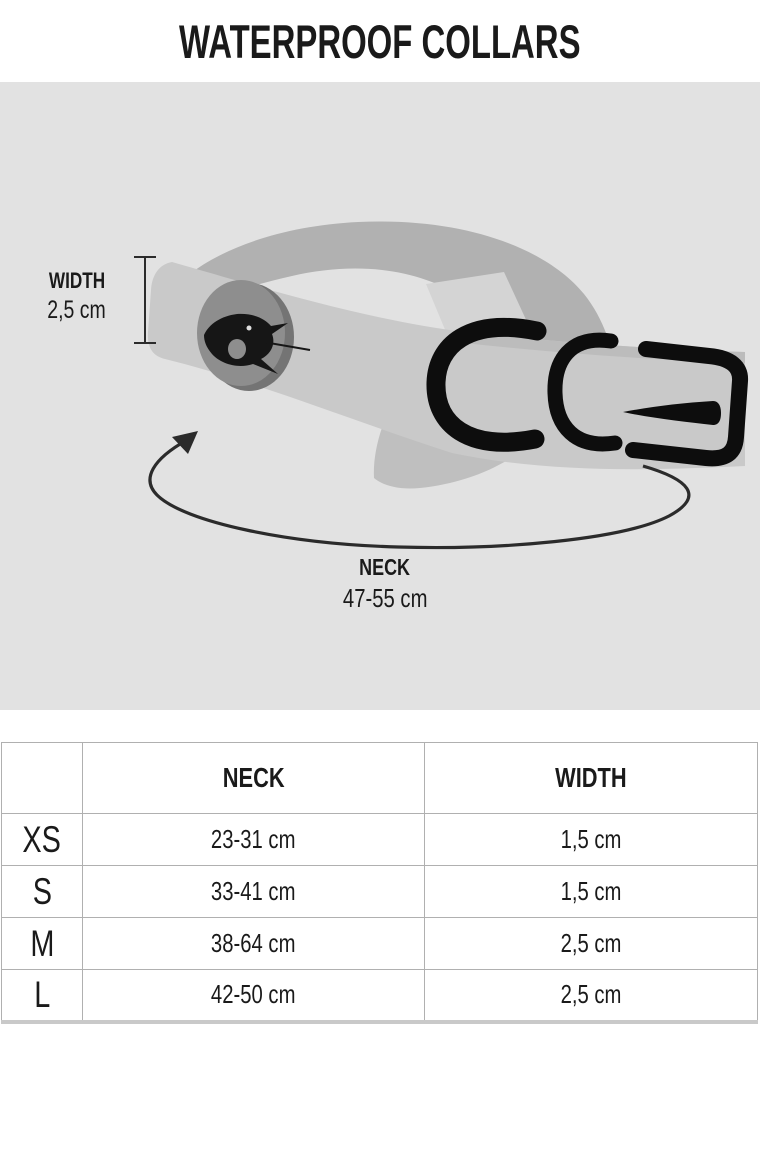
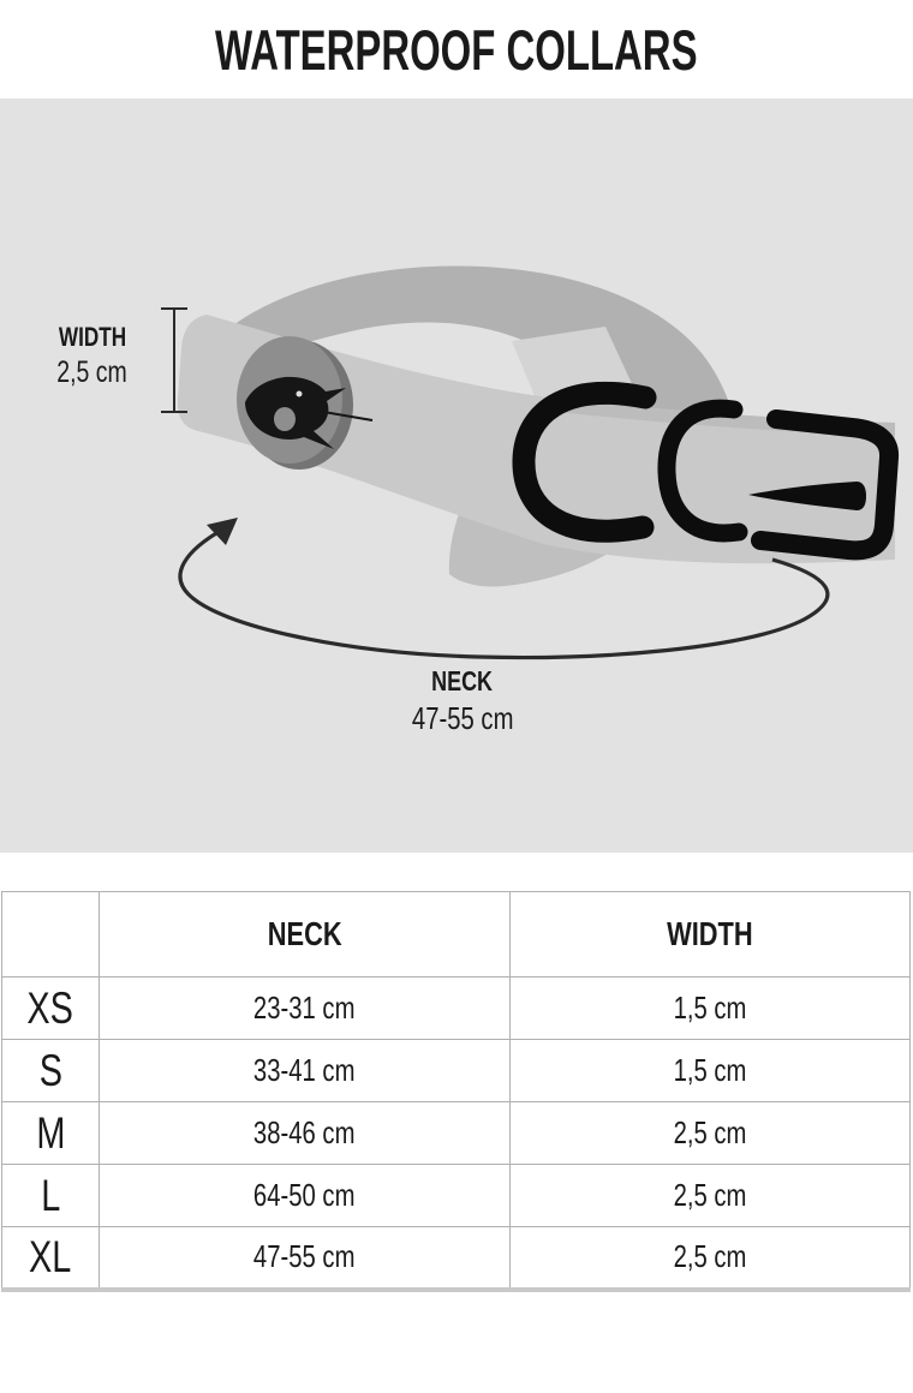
  WATERPROOF COLLARS
  WIDTH
  2,5 cm
  NECK
  47-55 cm
  	NECK	WIDTH
  XS	23-31 cm	1,5 cm
  S	33-41 cm	1,5 cm
- M	38-64 cm	2,5 cm
+ M	38-46 cm	2,5 cm
- L	42-50 cm	2,5 cm
+ L	64-50 cm	2,5 cm
+ XL	47-55 cm	2,5 cm
